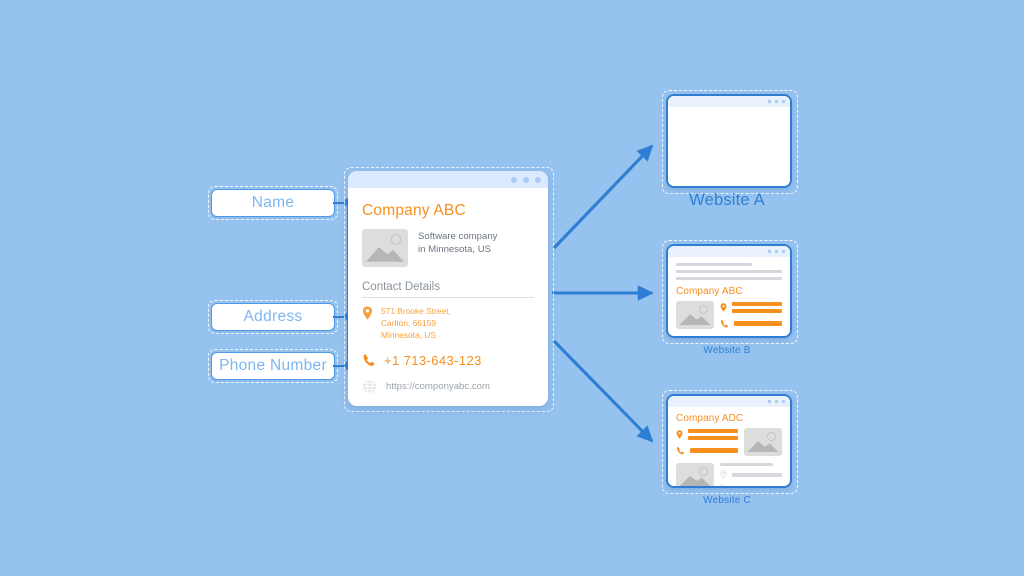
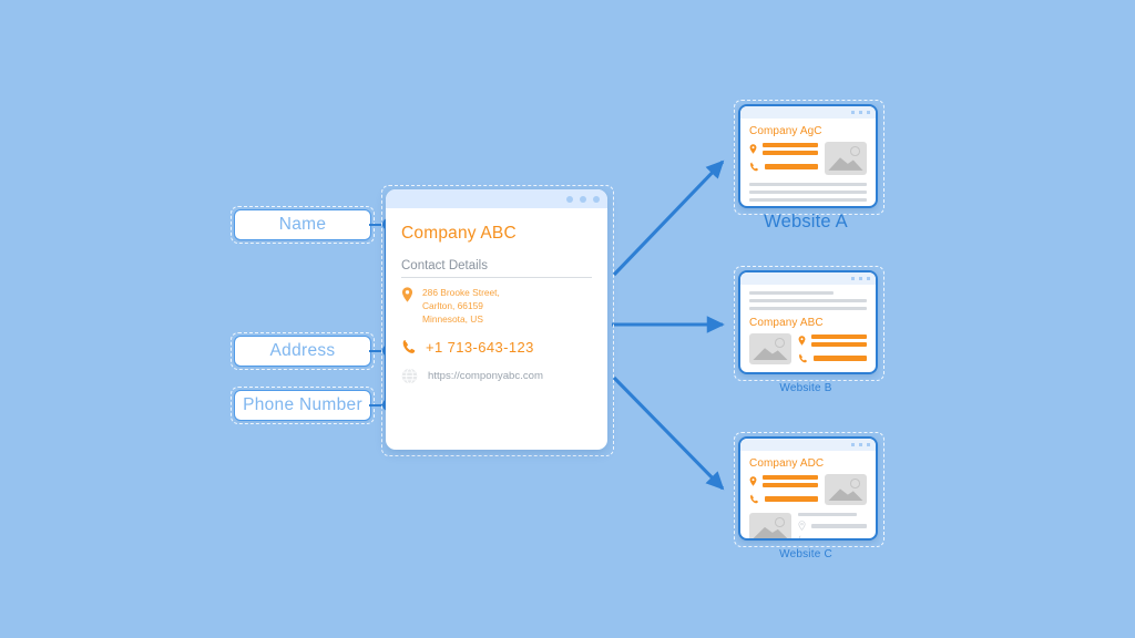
  Name
  Address
  Phone Number
  Company ABC
- Software company
- in Minnesota, US
  Contact Details
- 571 Brooke Street,
+ 286 Brooke Street,
  Carlton, 66159
  Minnesota, US
  +1 713-643-123
  https://componyabc.com
+ Company AgC
  Website A
  Company ABC
  Website B
  Company ADC
  Website C
